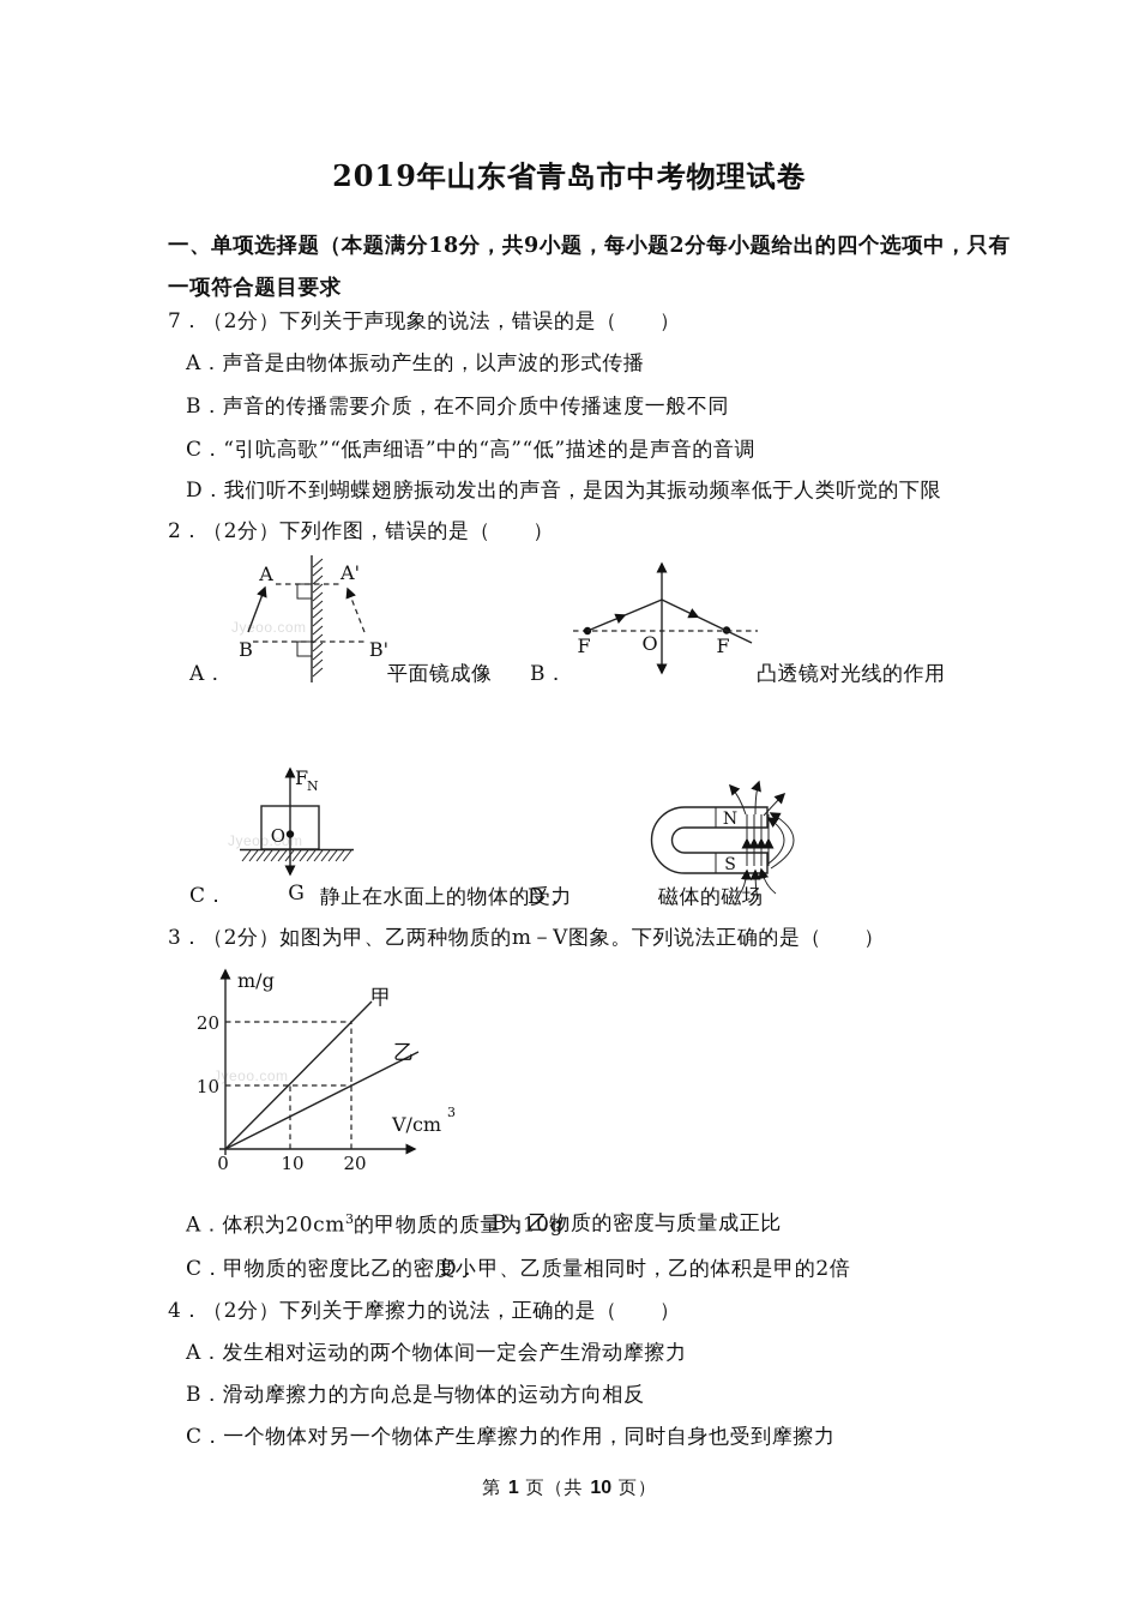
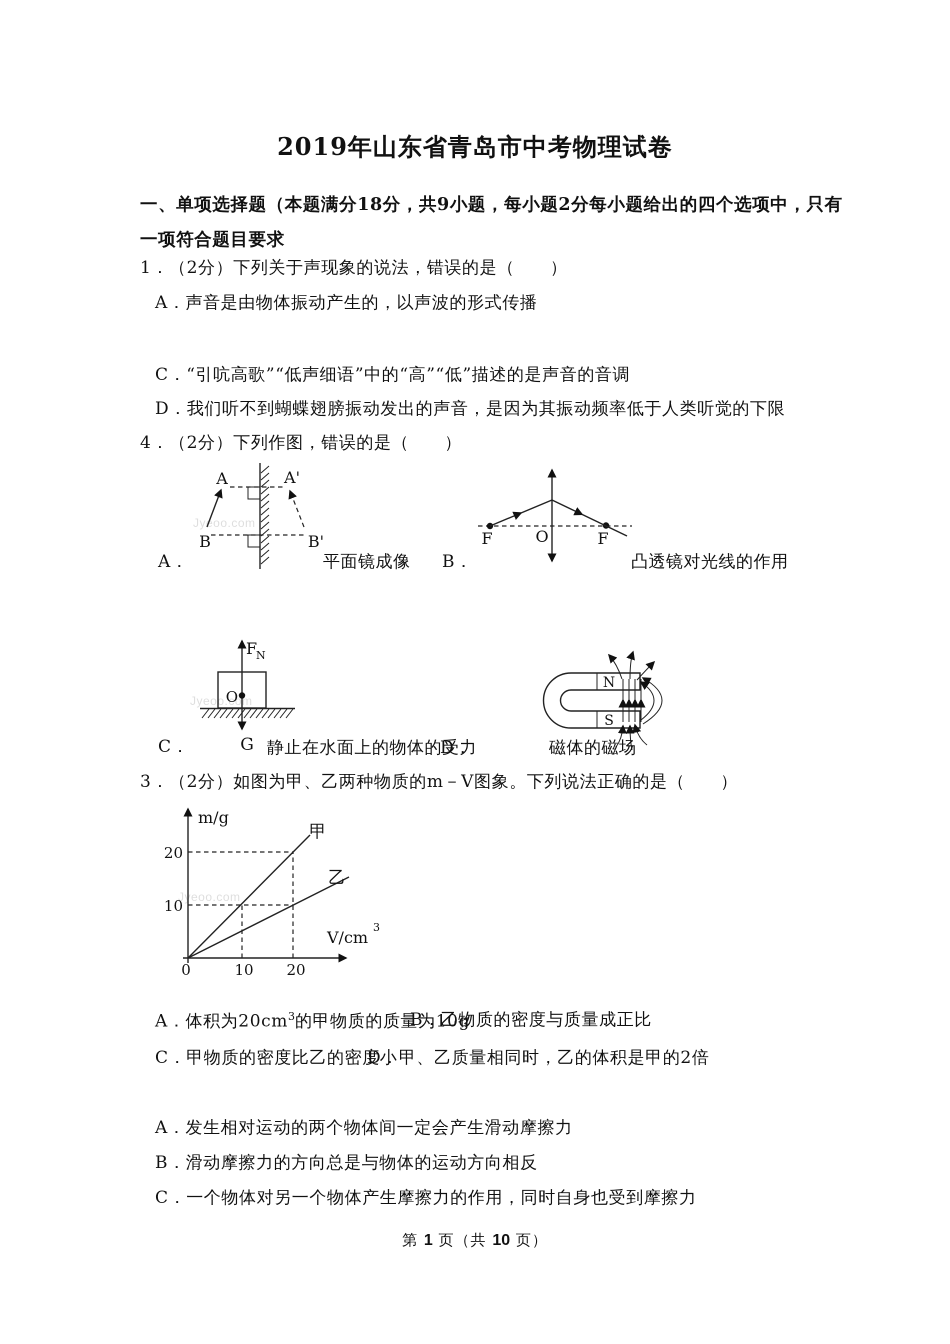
  Jyeoo.com
  Jyeoo.com
  Jeoo.com
  2019年山东省青岛市中考物理试卷
  一、单项选择题（本题满分18分，共9小题，每小题2分每小题给出的四个选项中，只有
  一项符合题目要求
- 7．（2分）下列关于声现象的说法，错误的是（ ）
+ 1．（2分）下列关于声现象的说法，错误的是（ ）
  A．声音是由物体振动产生的，以声波的形式传播
- B．声音的传播需要介质，在不同介质中传播速度一般不同
  C．“引吭高歌”“低声细语”中的“高”“低”描述的是声音的音调
  D．我们听不到蝴蝶翅膀振动发出的声音，是因为其振动频率低于人类听觉的下限
- 2．（2分）下列作图，错误的是（ ）
+ 4．（2分）下列作图，错误的是（ ）
  A
  A'
  B
  B'
  F
  O
  F
  A．
  平面镜成像
  B．
  凸透镜对光线的作用
  F
  N
  O
  G
  N
  S
  C．
  静止在水面上的物体的受力
  D．
  磁体的磁场
  3．（2分）如图为甲、乙两种物质的m－V图象。下列说法正确的是（ ）
  m/g
  20
  10
  0
  10
  20
  V/cm
  3
  甲
  乙
  A．体积为20cm3的甲物质的质量为10g
  B．乙物质的密度与质量成正比
  C．甲物质的密度比乙的密度小
  D．甲、乙质量相同时，乙的体积是甲的2倍
- 4．（2分）下列关于摩擦力的说法，正确的是（ ）
  A．发生相对运动的两个物体间一定会产生滑动摩擦力
  B．滑动摩擦力的方向总是与物体的运动方向相反
  C．一个物体对另一个物体产生摩擦力的作用，同时自身也受到摩擦力
  第 1 页（共 10 页）
